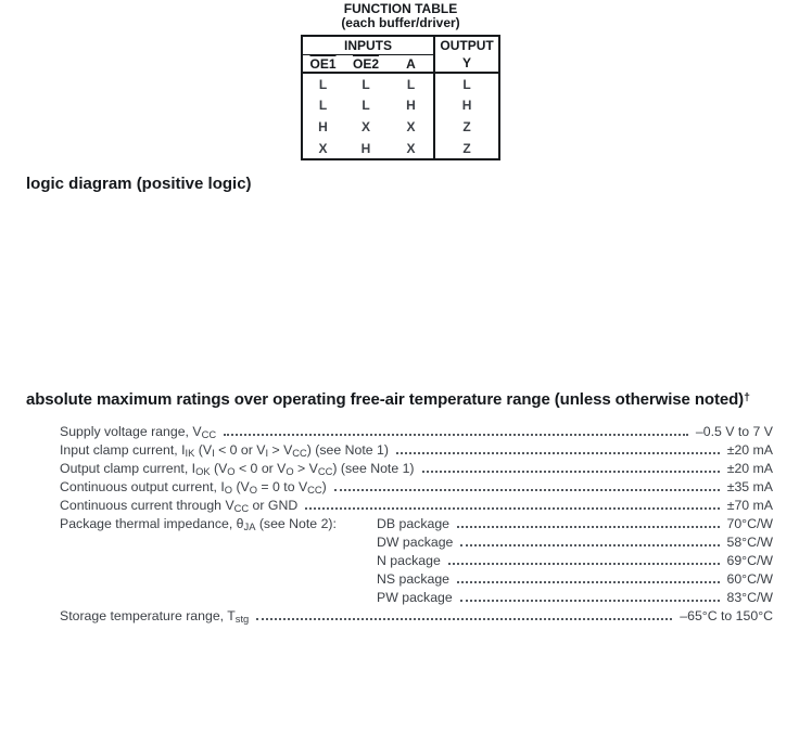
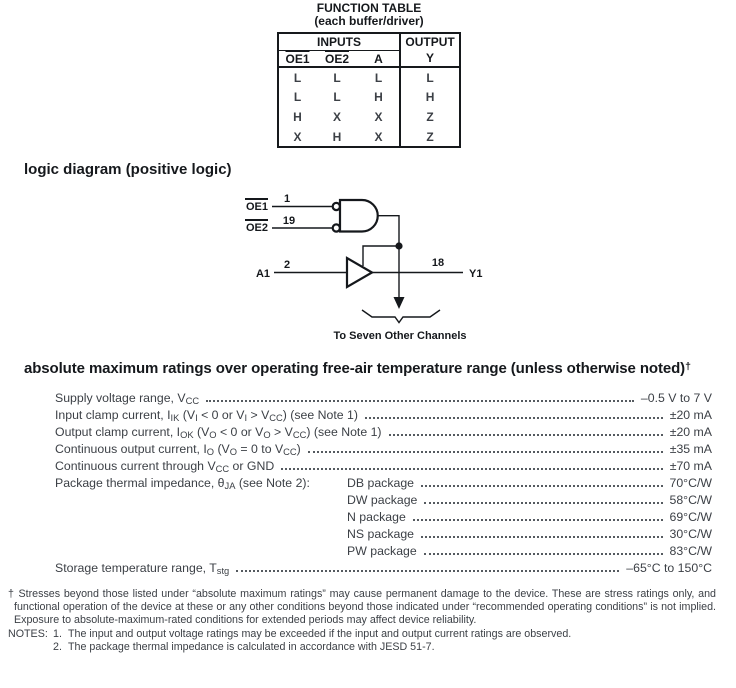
  FUNCTION TABLE
  (each buffer/driver)
  INPUTS	OUTPUT Y
  OE1	OE2	A
  L	L	L	L
  L	L	H	H
  H	X	X	Z
  X	H	X	Z
  logic diagram (positive logic)
+ OE1
+ 1
+ OE2
+ 19
+ A1
+ 2
+ 18
+ Y1
+ To Seven Other Channels
  absolute maximum ratings over operating free-air temperature range (unless otherwise noted)†
  Supply voltage range, VCC
  –0.5 V to 7 V
  Input clamp current, IIK (VI < 0 or VI > VCC) (see Note 1)
  ±20 mA
  Output clamp current, IOK (VO < 0 or VO > VCC) (see Note 1)
  ±20 mA
  Continuous output current, IO (VO = 0 to VCC)
  ±35 mA
  Continuous current through VCC or GND
  ±70 mA
  Package thermal impedance, θJA (see Note 2):
  DB package
  70°C/W
  DW package
  58°C/W
  N package
  69°C/W
  NS package
- 60°C/W
+ 30°C/W
  PW package
  83°C/W
  Storage temperature range, Tstg
  –65°C to 150°C
+ † Stresses beyond those listed under “absolute maximum ratings” may cause permanent damage to the device. These are stress ratings only, and functional operation of the device at these or any other conditions beyond those indicated under “recommended operating conditions” is not implied. Exposure to absolute-maximum-rated conditions for extended periods may affect device reliability.
+ NOTES:
+ 1.
+ The input and output voltage ratings may be exceeded if the input and output current ratings are observed.
+ 2.
+ The package thermal impedance is calculated in accordance with JESD 51-7.
